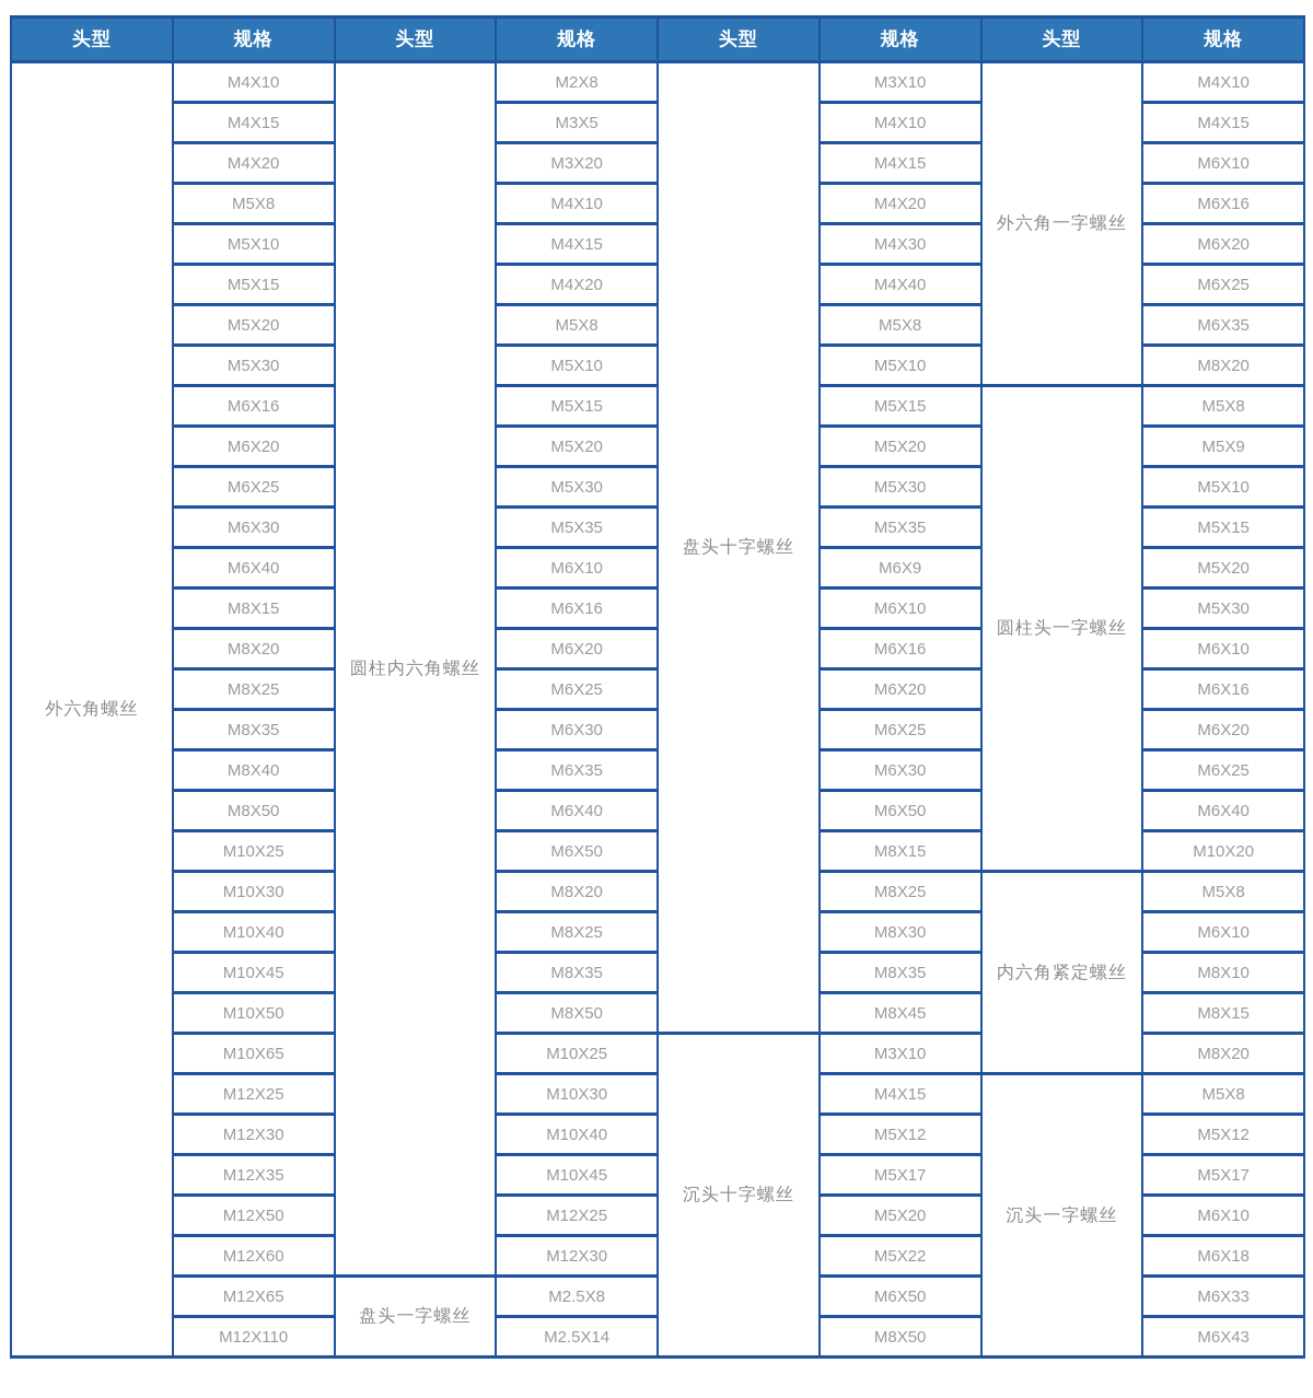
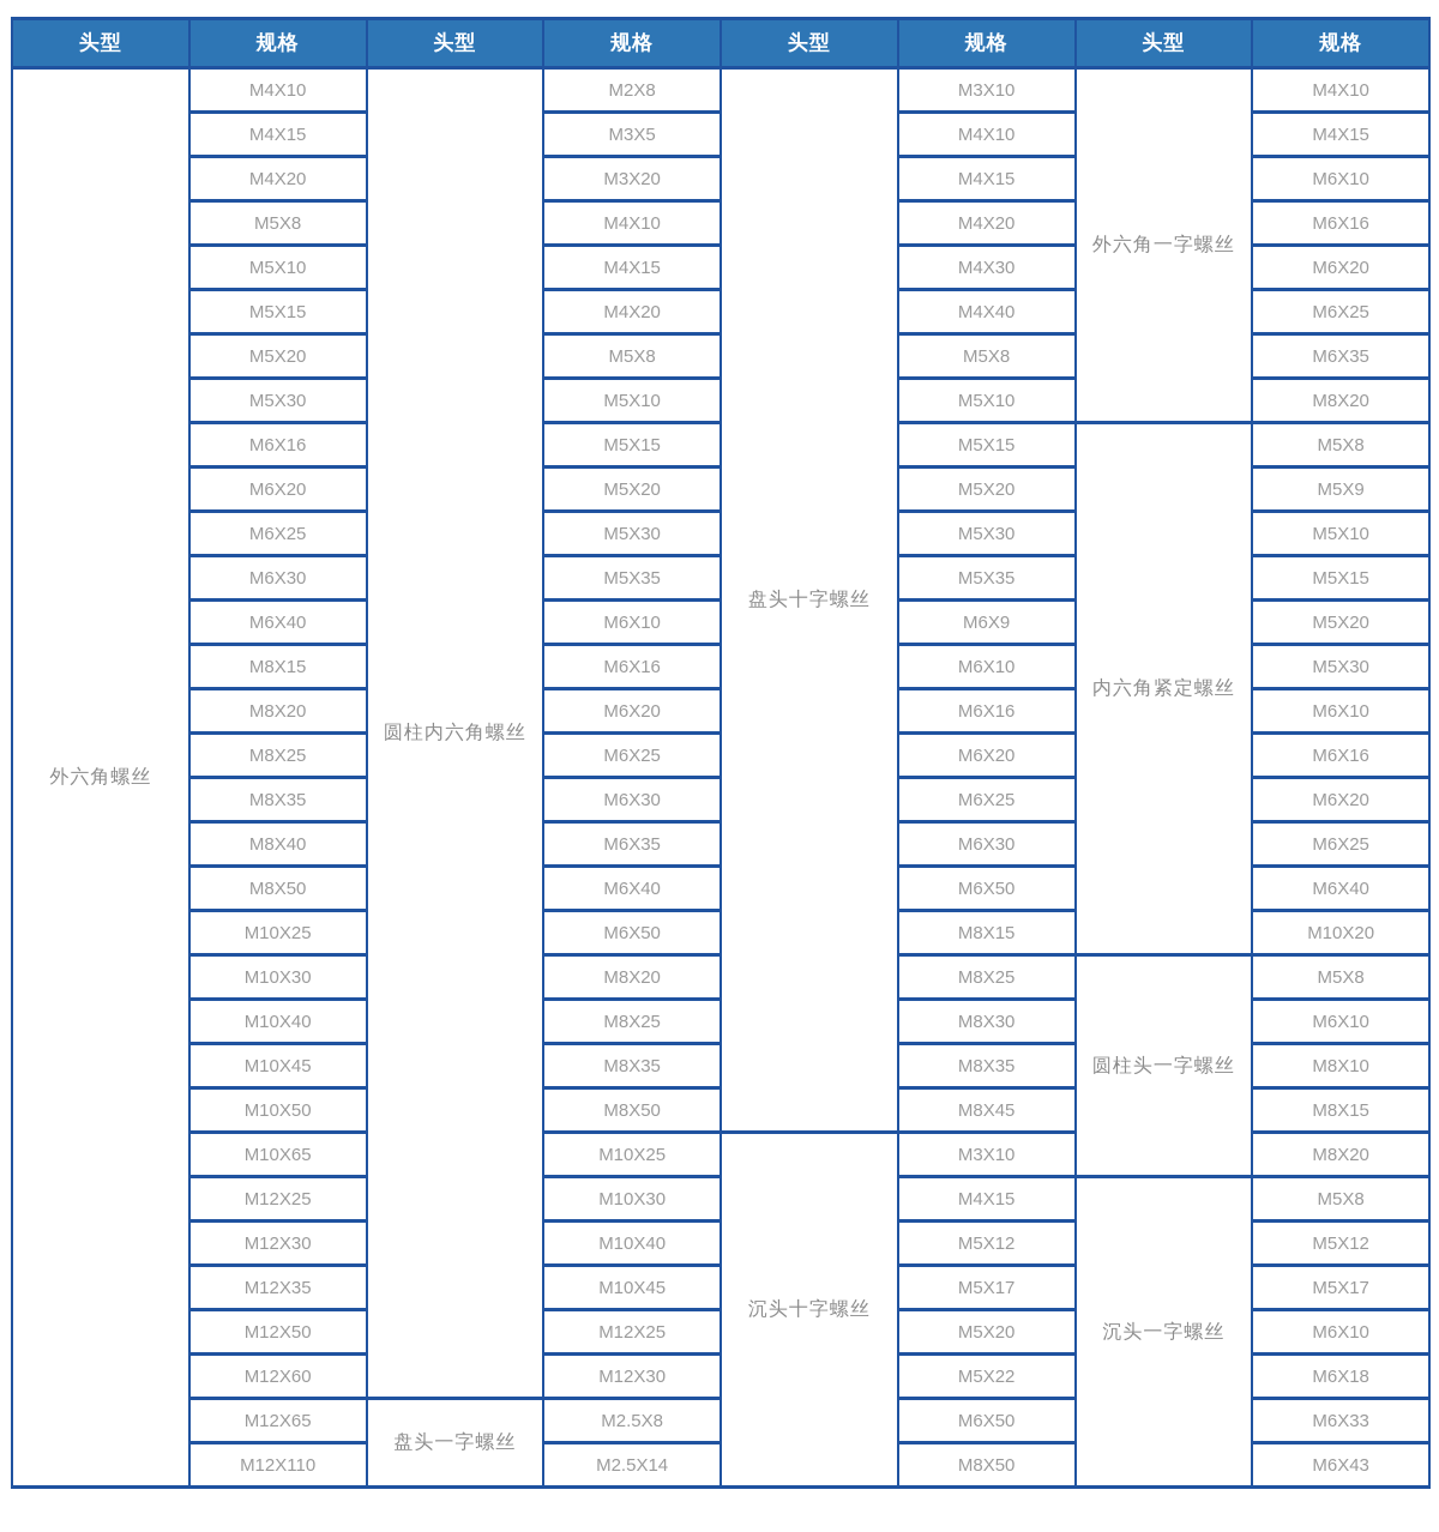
  头型	规格	头型	规格	头型	规格	头型	规格
  外六角螺丝	M4X10	圆柱内六角螺丝	M2X8	盘头十字螺丝	M3X10	外六角一字螺丝	M4X10
  M4X15	M3X5	M4X10	M4X15
  M4X20	M3X20	M4X15	M6X10
  M5X8	M4X10	M4X20	M6X16
  M5X10	M4X15	M4X30	M6X20
  M5X15	M4X20	M4X40	M6X25
  M5X20	M5X8	M5X8	M6X35
  M5X30	M5X10	M5X10	M8X20
- M6X16	M5X15	M5X15	圆柱头一字螺丝	M5X8
+ M6X16	M5X15	M5X15	内六角紧定螺丝	M5X8
  M6X20	M5X20	M5X20	M5X9
  M6X25	M5X30	M5X30	M5X10
  M6X30	M5X35	M5X35	M5X15
  M6X40	M6X10	M6X9	M5X20
  M8X15	M6X16	M6X10	M5X30
  M8X20	M6X20	M6X16	M6X10
  M8X25	M6X25	M6X20	M6X16
  M8X35	M6X30	M6X25	M6X20
  M8X40	M6X35	M6X30	M6X25
  M8X50	M6X40	M6X50	M6X40
  M10X25	M6X50	M8X15	M10X20
- M10X30	M8X20	M8X25	内六角紧定螺丝	M5X8
+ M10X30	M8X20	M8X25	圆柱头一字螺丝	M5X8
  M10X40	M8X25	M8X30	M6X10
  M10X45	M8X35	M8X35	M8X10
  M10X50	M8X50	M8X45	M8X15
  M10X65	M10X25	沉头十字螺丝	M3X10	M8X20
  M12X25	M10X30	M4X15	沉头一字螺丝	M5X8
  M12X30	M10X40	M5X12	M5X12
  M12X35	M10X45	M5X17	M5X17
  M12X50	M12X25	M5X20	M6X10
  M12X60	M12X30	M5X22	M6X18
  M12X65	盘头一字螺丝	M2.5X8	M6X50	M6X33
  M12X110	M2.5X14	M8X50	M6X43
